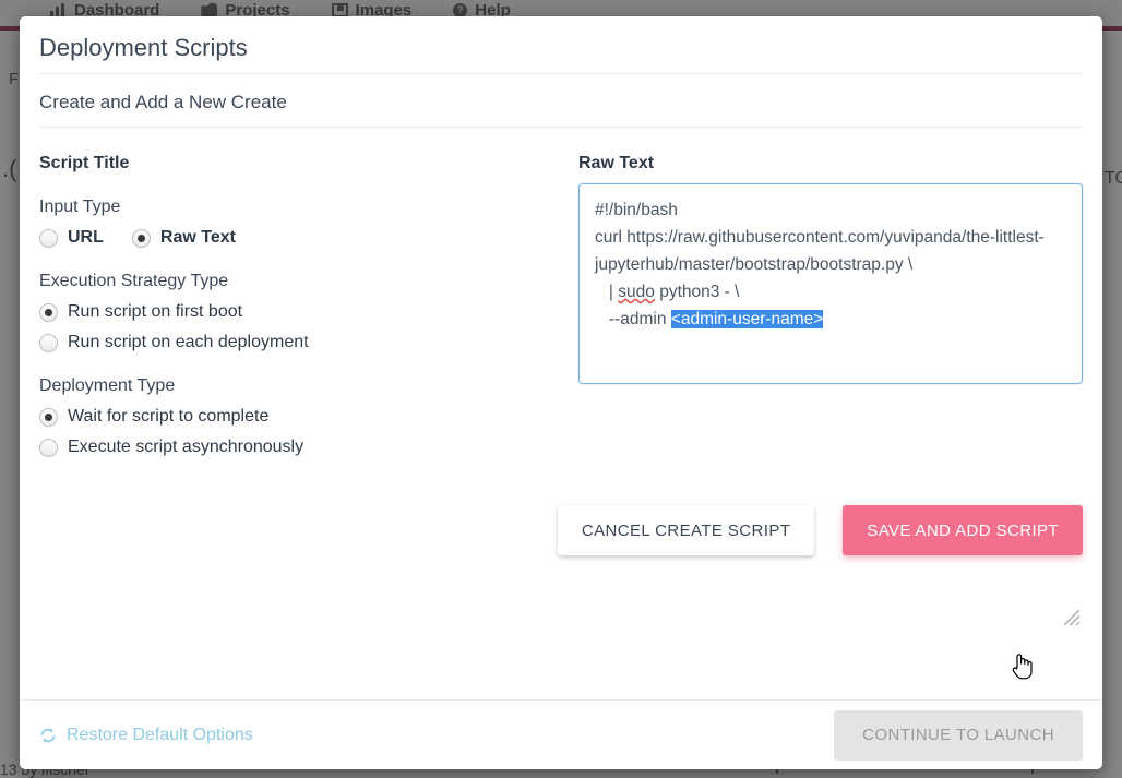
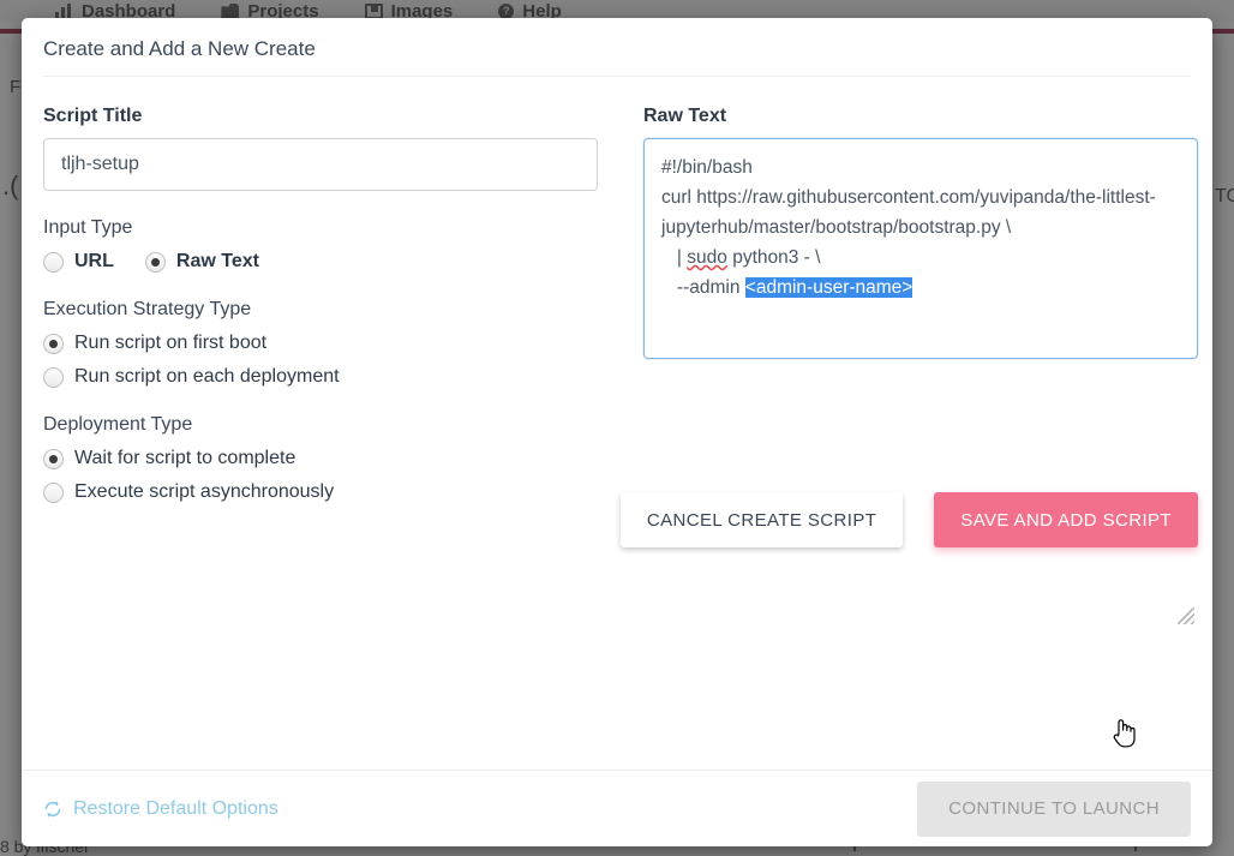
  Dashboard
  Projects
  Images
  ?
  Help
  F
  .(
- 13 by ifischer
+ 8 by ifischer
- Deployment Scripts
  Create and Add a New Create
  Script Title
+ tljh-setup
  Input Type
  URL
  Raw Text
  Execution Strategy Type
  Run script on first boot
  Run script on each deployment
  Deployment Type
  Wait for script to complete
  Execute script asynchronously
  Raw Text
  #!/bin/bash curl https://raw.githubusercontent.com/yuvipanda/the-littlest-jupyterhub/master/bootstrap/bootstrap.py \ | sudo python3 - \ --admin <admin-user-name>
  CANCEL CREATE SCRIPT
  SAVE AND ADD SCRIPT
  Restore Default Options
  CONTINUE TO LAUNCH
